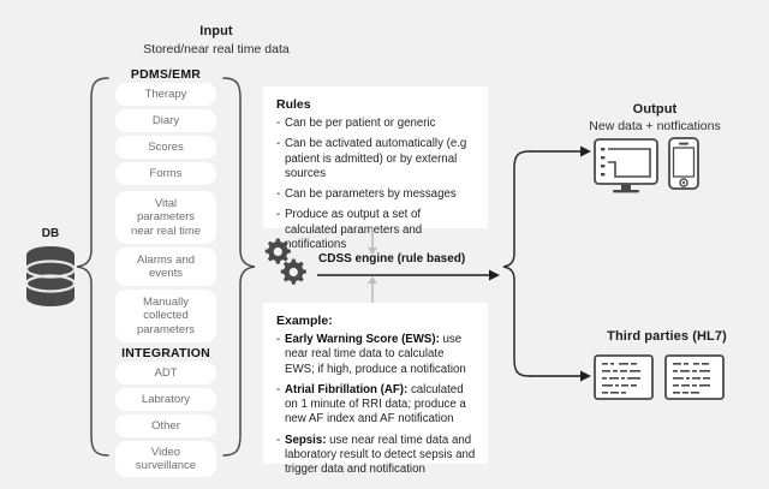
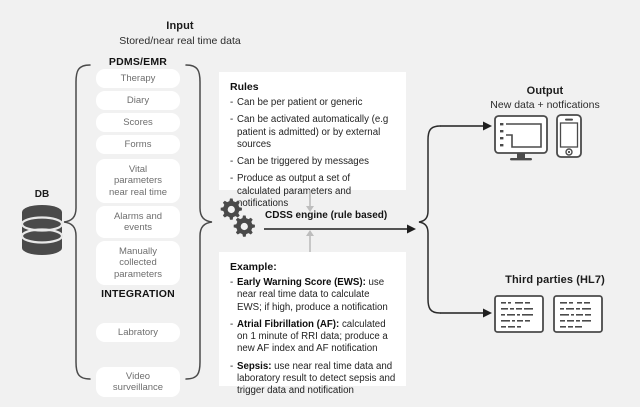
  Input
  Stored/near real time data
  PDMS/EMR
  INTEGRATION
  Therapy
  Diary
  Scores
  Forms
  Vital parameters near real time
  Alarms and events
  Manually collected parameters
- ADT
  Labratory
- Other
  Video surveillance
  DB
  Rules
  -
  Can be per patient or generic
  -
  Can be activated automatically (e.g patient is admitted) or by external sources
  -
- Can be parameters by messages
+ Can be triggered by messages
  -
  Produce as output a set of calculated parameters and notifications
  Example:
  -
  Early Warning Score (EWS): use near real time data to calculate EWS; if high, produce a notification
  -
  Atrial Fibrillation (AF): calculated on 1 minute of RRI data; produce a new AF index and AF notification
  -
  Sepsis: use near real time data and laboratory result to detect sepsis and trigger data and notification
  CDSS engine (rule based)
  Output
  New data + notfications
  Third parties (HL7)
